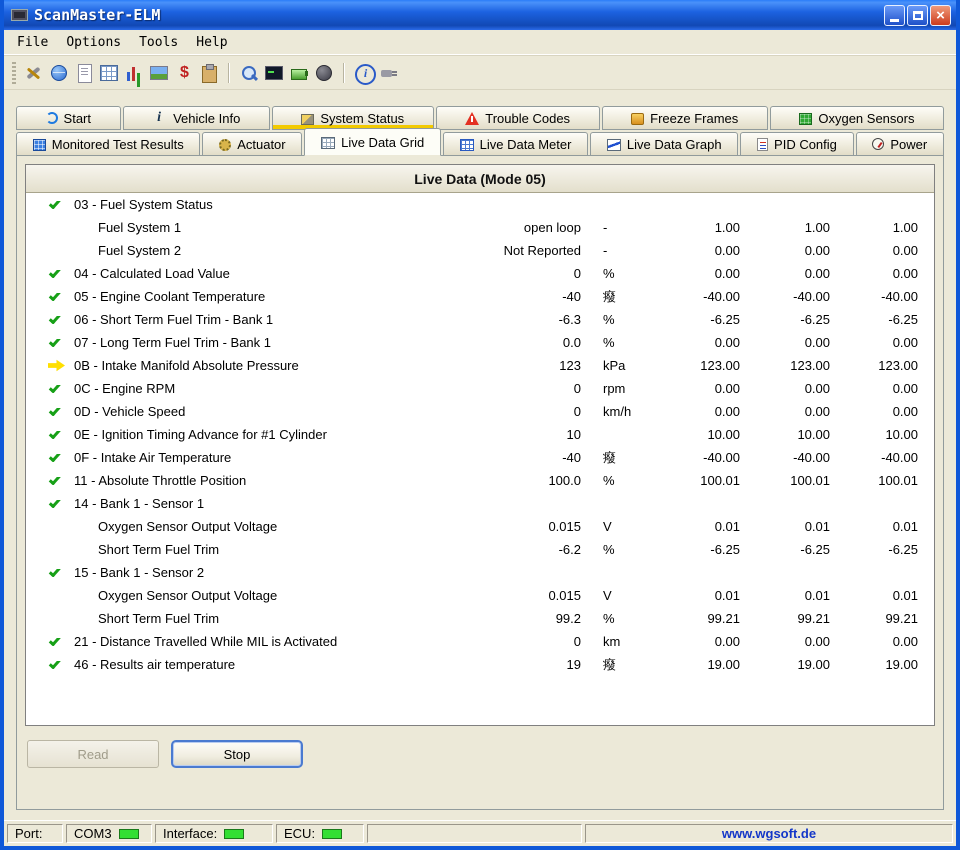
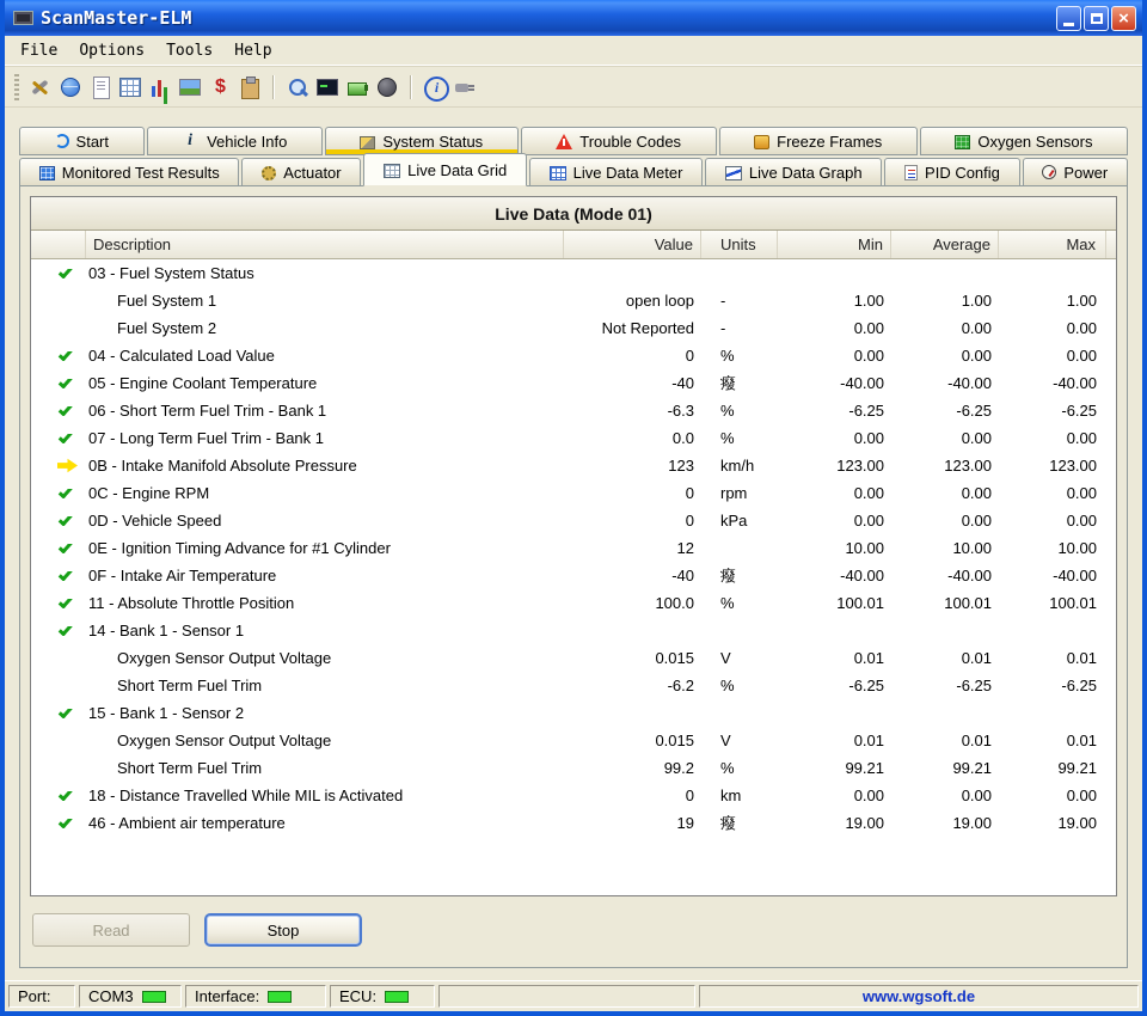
  ScanMaster-ELM
  ×
  File
  Options
  Tools
  Help
  Start
  Vehicle Info
  System Status
  Trouble Codes
  Freeze Frames
  Oxygen Sensors
  Monitored Test Results
  Actuator
  Live Data Grid
  Live Data Meter
  Live Data Graph
  PID Config
  Power
- Live Data (Mode 05)
+ Live Data (Mode 01)
+ Description
+ Value
+ Units
+ Min
+ Average
+ Max
  03 - Fuel System Status
  Fuel System 1
  open loop
  -
  1.00
  1.00
  1.00
  Fuel System 2
  Not Reported
  -
  0.00
  0.00
  0.00
  04 - Calculated Load Value
  0
  %
  0.00
  0.00
  0.00
  05 - Engine Coolant Temperature
  -40
  癈
  -40.00
  -40.00
  -40.00
  06 - Short Term Fuel Trim - Bank 1
  -6.3
  %
  -6.25
  -6.25
  -6.25
  07 - Long Term Fuel Trim - Bank 1
  0.0
  %
  0.00
  0.00
  0.00
  0B - Intake Manifold Absolute Pressure
  123
- kPa
+ km/h
  123.00
  123.00
  123.00
  0C - Engine RPM
  0
  rpm
  0.00
  0.00
  0.00
  0D - Vehicle Speed
  0
- km/h
+ kPa
  0.00
  0.00
  0.00
  0E - Ignition Timing Advance for #1 Cylinder
- 10
+ 12
  10.00
  10.00
  10.00
  0F - Intake Air Temperature
  -40
  癈
  -40.00
  -40.00
  -40.00
  11 - Absolute Throttle Position
  100.0
  %
  100.01
  100.01
  100.01
  14 - Bank 1 - Sensor 1
  Oxygen Sensor Output Voltage
  0.015
  V
  0.01
  0.01
  0.01
  Short Term Fuel Trim
  -6.2
  %
  -6.25
  -6.25
  -6.25
  15 - Bank 1 - Sensor 2
  Oxygen Sensor Output Voltage
  0.015
  V
  0.01
  0.01
  0.01
  Short Term Fuel Trim
  99.2
  %
  99.21
  99.21
  99.21
- 21 - Distance Travelled While MIL is Activated
+ 18 - Distance Travelled While MIL is Activated
  0
  km
  0.00
  0.00
  0.00
- 46 - Results air temperature
+ 46 - Ambient air temperature
  19
  癈
  19.00
  19.00
  19.00
  Read
  Stop
  Port:
  COM3
  Interface:
  ECU:
  www.wgsoft.de
